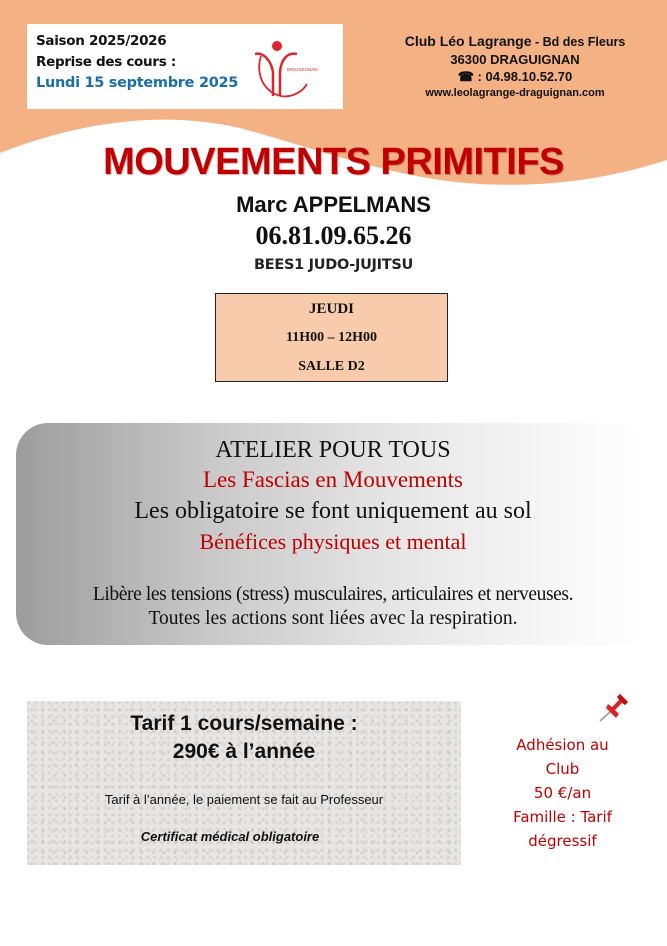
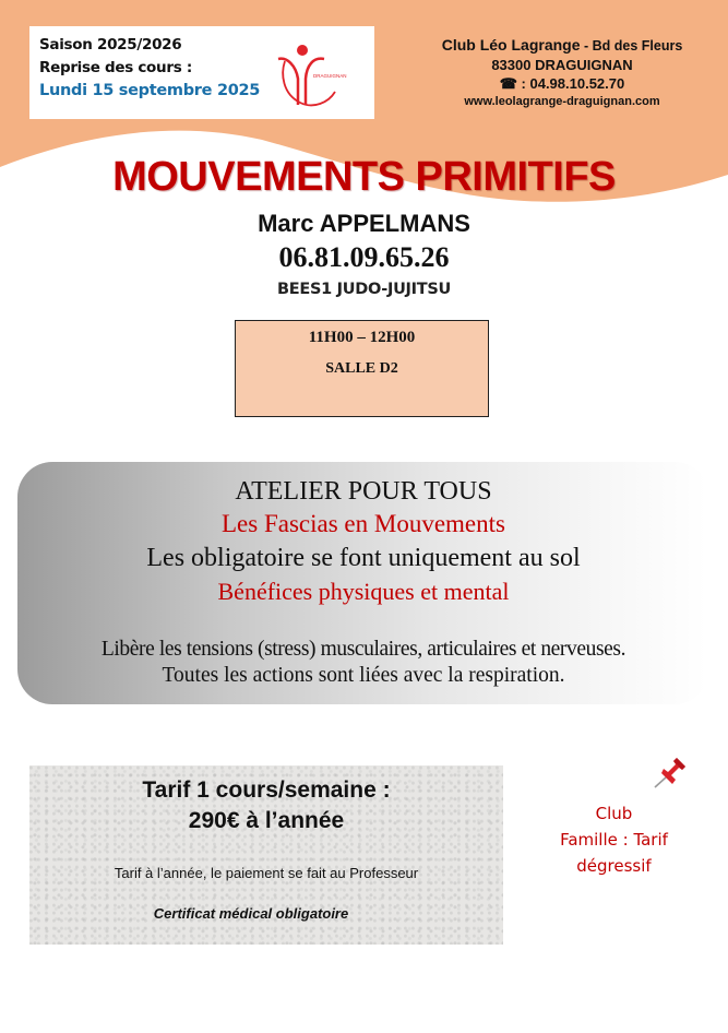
  Saison 2025/2026
  Reprise des cours :
  Lundi 15 septembre 2025
  Club Léo Lagrange - Bd des Fleurs
- 36300 DRAGUIGNAN
+ 83300 DRAGUIGNAN
  ☎ : 04.98.10.52.70
  www.leolagrange-draguignan.com
  MOUVEMENTS PRIMITIFS
  Marc APPELMANS
  06.81.09.65.26
  BEES1 JUDO-JUJITSU
- JEUDI
  11H00 – 12H00
  SALLE D2
  ATELIER POUR TOUS
  Les Fascias en Mouvements
  Les obligatoire se font uniquement au sol
  Bénéfices physiques et mental
  Libère les tensions (stress) musculaires, articulaires et nerveuses.
  Toutes les actions sont liées avec la respiration.
  Tarif 1 cours/semaine :
  290€ à l’année
  Tarif à l’année, le paiement se fait au Professeur
  Certificat médical obligatoire
- Adhésion au
  Club
- 50 €/an
  Famille : Tarif
  dégressif
